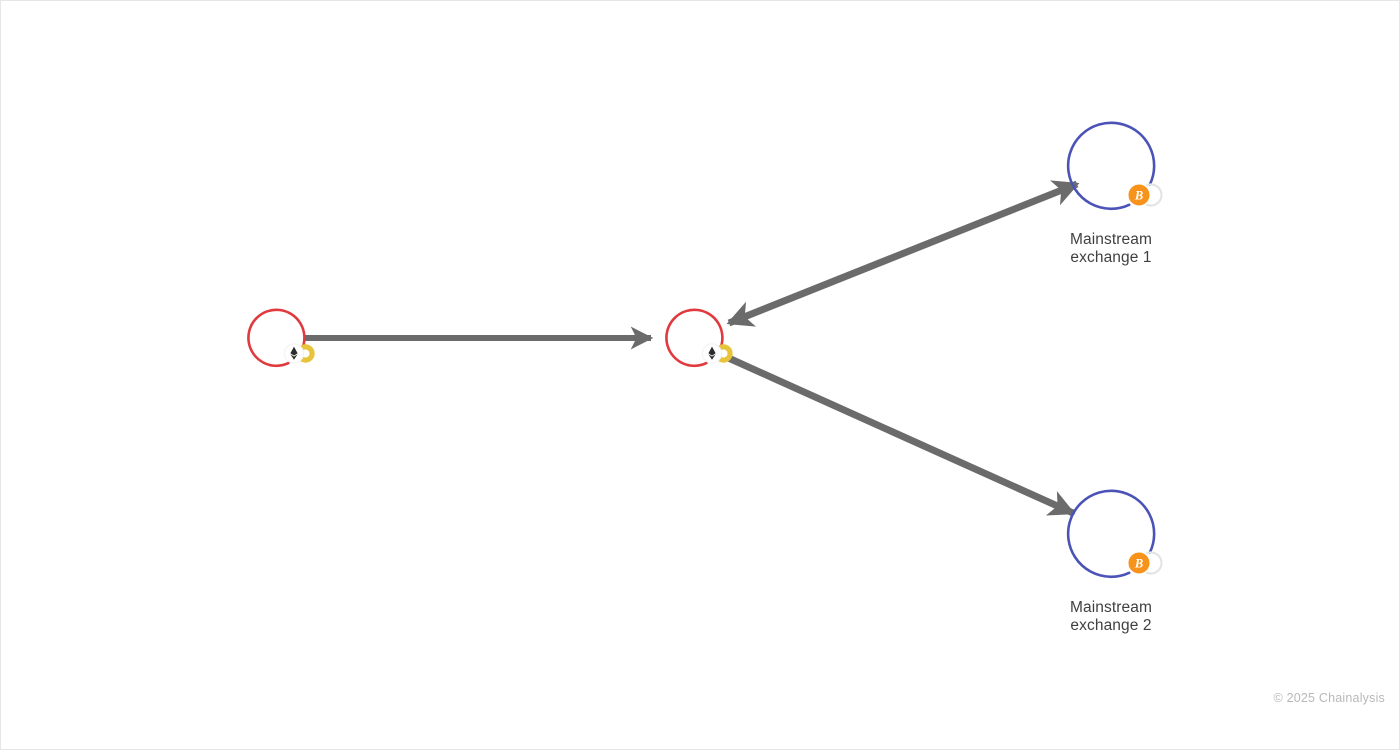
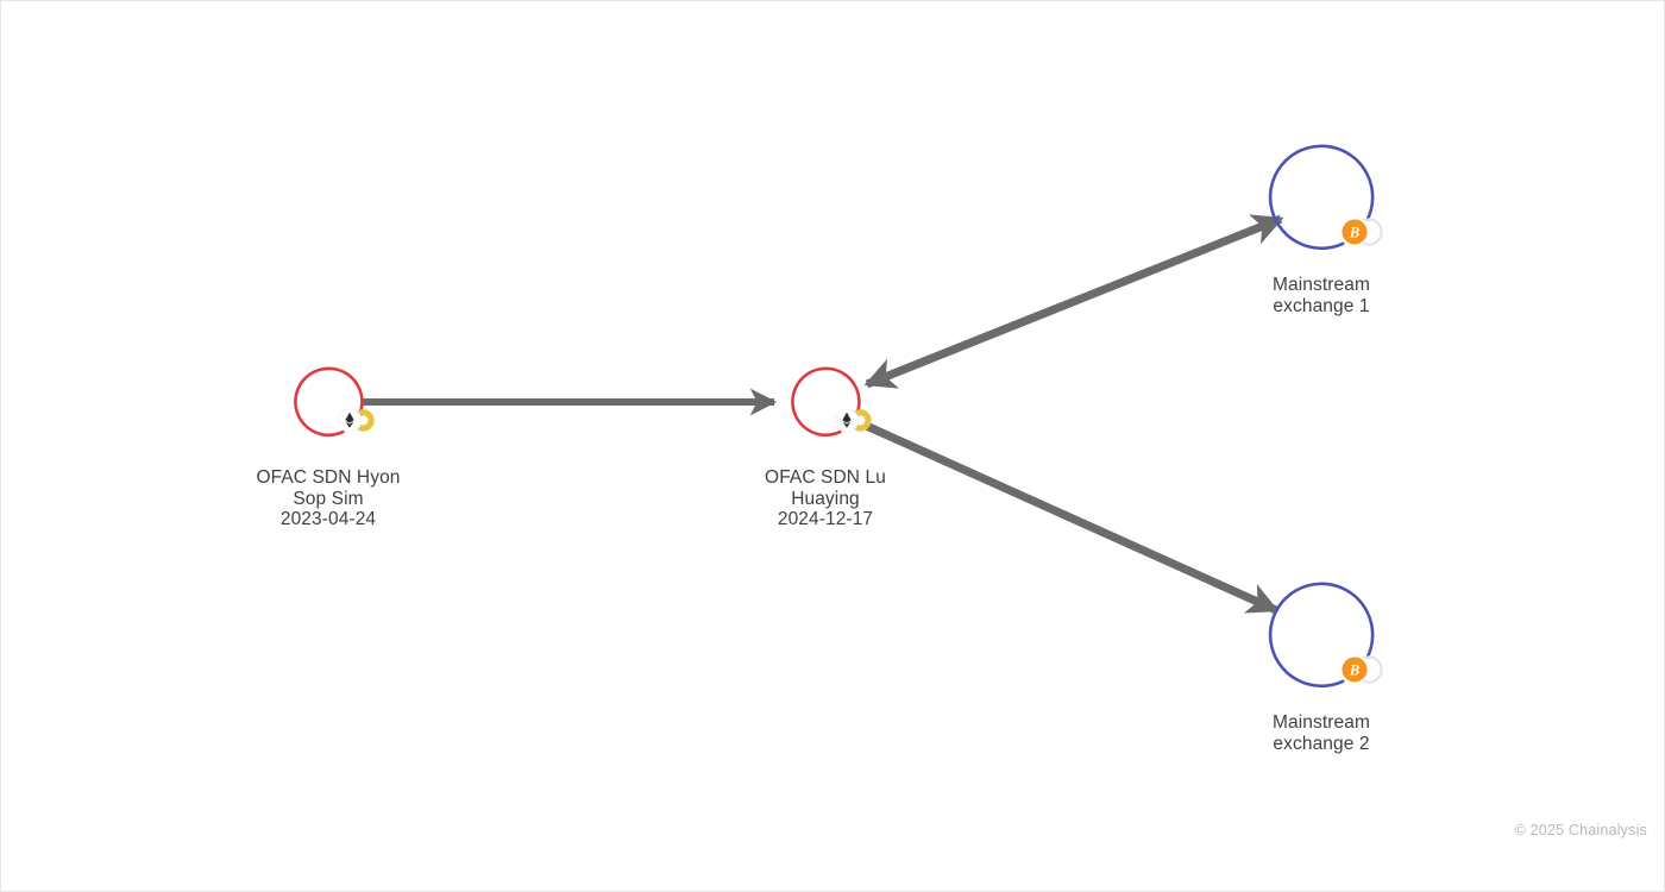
  B
  B
+ OFAC SDN Hyon
+ Sop Sim
+ 2023-04-24
+ OFAC SDN Lu
+ Huaying
+ 2024-12-17
  Mainstream
  exchange 1
  Mainstream
  exchange 2
  © 2025 Chainalysis
